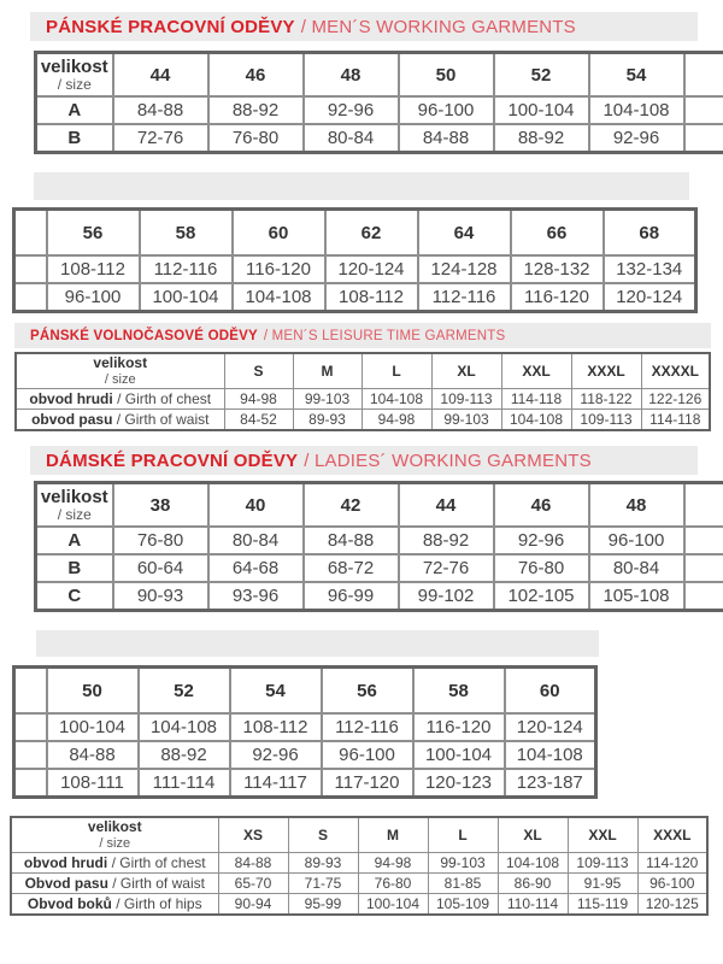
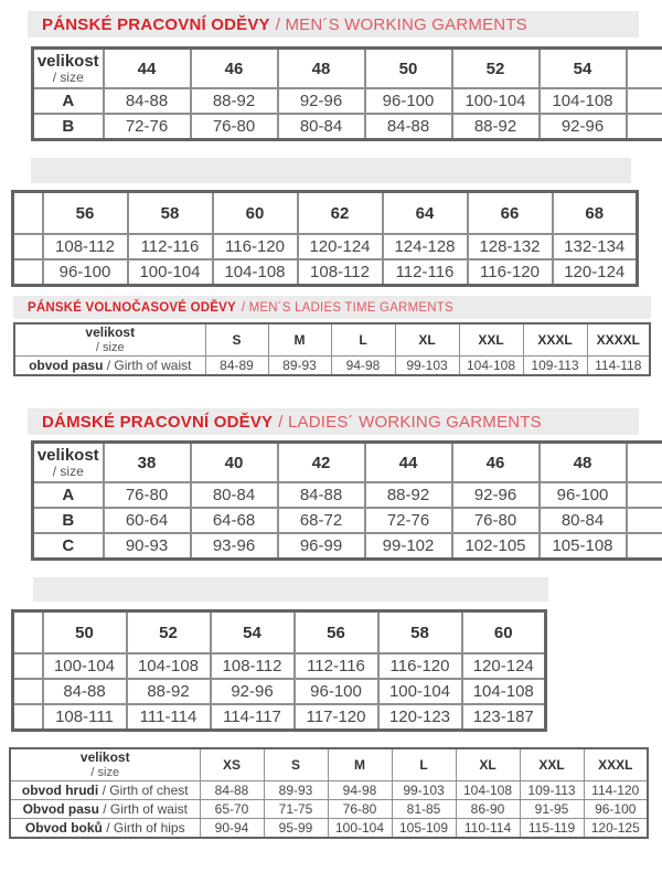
  PÁNSKÉ PRACOVNÍ ODĚVY
  / MEN´S WORKING GARMENTS
  velikost / size	44	46	48	50	52	54
  A	84-88	88-92	92-96	96-100	100-104	104-108
  B	72-76	76-80	80-84	84-88	88-92	92-96
  	56	58	60	62	64	66	68
  	108-112	112-116	116-120	120-124	124-128	128-132	132-134
  	96-100	100-104	104-108	108-112	112-116	116-120	120-124
  PÁNSKÉ VOLNOČASOVÉ ODĚVY
- / MEN´S LEISURE TIME GARMENTS
+ / MEN´S LADIES TIME GARMENTS
  velikost / size	S	M	L	XL	XXL	XXXL	XXXXL
- obvod hrudi / Girth of chest	94-98	99-103	104-108	109-113	114-118	118-122	122-126
- obvod pasu / Girth of waist	84-52	89-93	94-98	99-103	104-108	109-113	114-118
+ obvod pasu / Girth of waist	84-89	89-93	94-98	99-103	104-108	109-113	114-118
  DÁMSKÉ PRACOVNÍ ODĚVY
  / LADIES´ WORKING GARMENTS
  velikost / size	38	40	42	44	46	48
  A	76-80	80-84	84-88	88-92	92-96	96-100
  B	60-64	64-68	68-72	72-76	76-80	80-84
  C	90-93	93-96	96-99	99-102	102-105	105-108
  	50	52	54	56	58	60
  	100-104	104-108	108-112	112-116	116-120	120-124
  	84-88	88-92	92-96	96-100	100-104	104-108
  	108-111	111-114	114-117	117-120	120-123	123-187
  velikost / size	XS	S	M	L	XL	XXL	XXXL
  obvod hrudi / Girth of chest	84-88	89-93	94-98	99-103	104-108	109-113	114-120
  Obvod pasu / Girth of waist	65-70	71-75	76-80	81-85	86-90	91-95	96-100
  Obvod boků / Girth of hips	90-94	95-99	100-104	105-109	110-114	115-119	120-125
